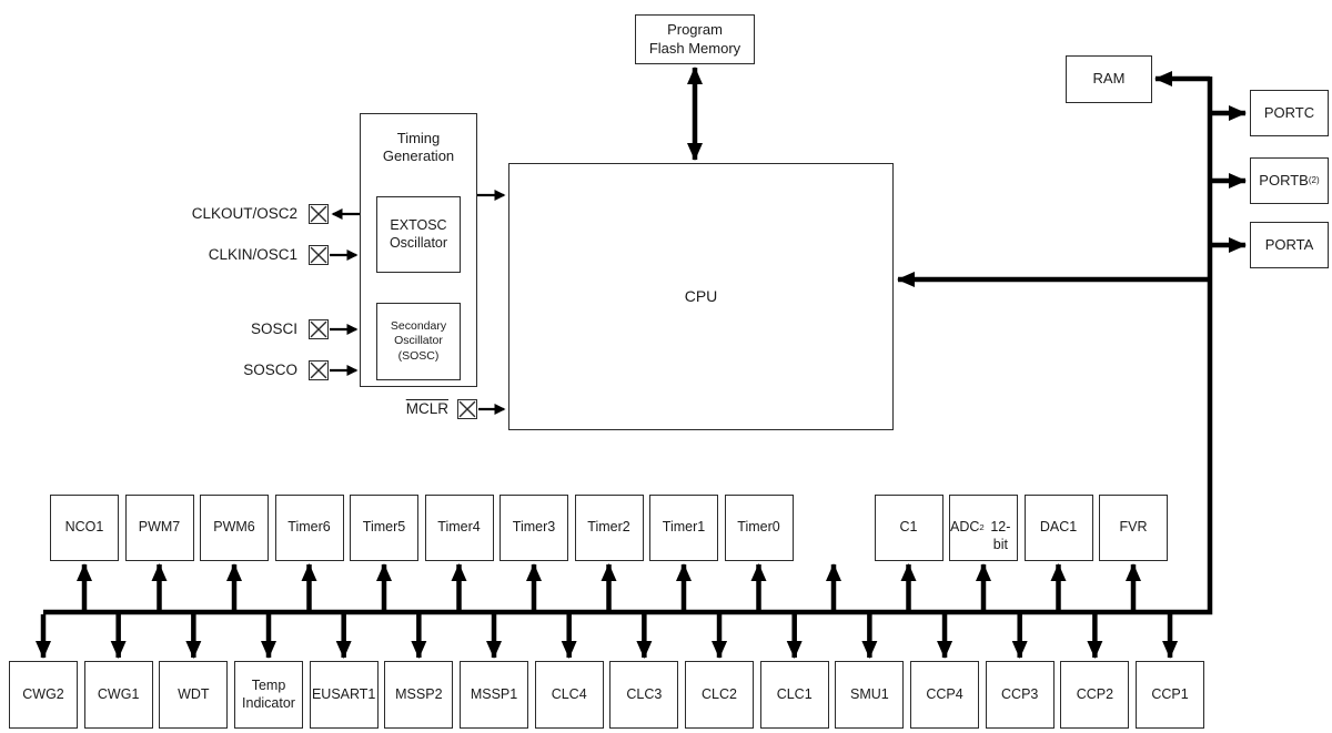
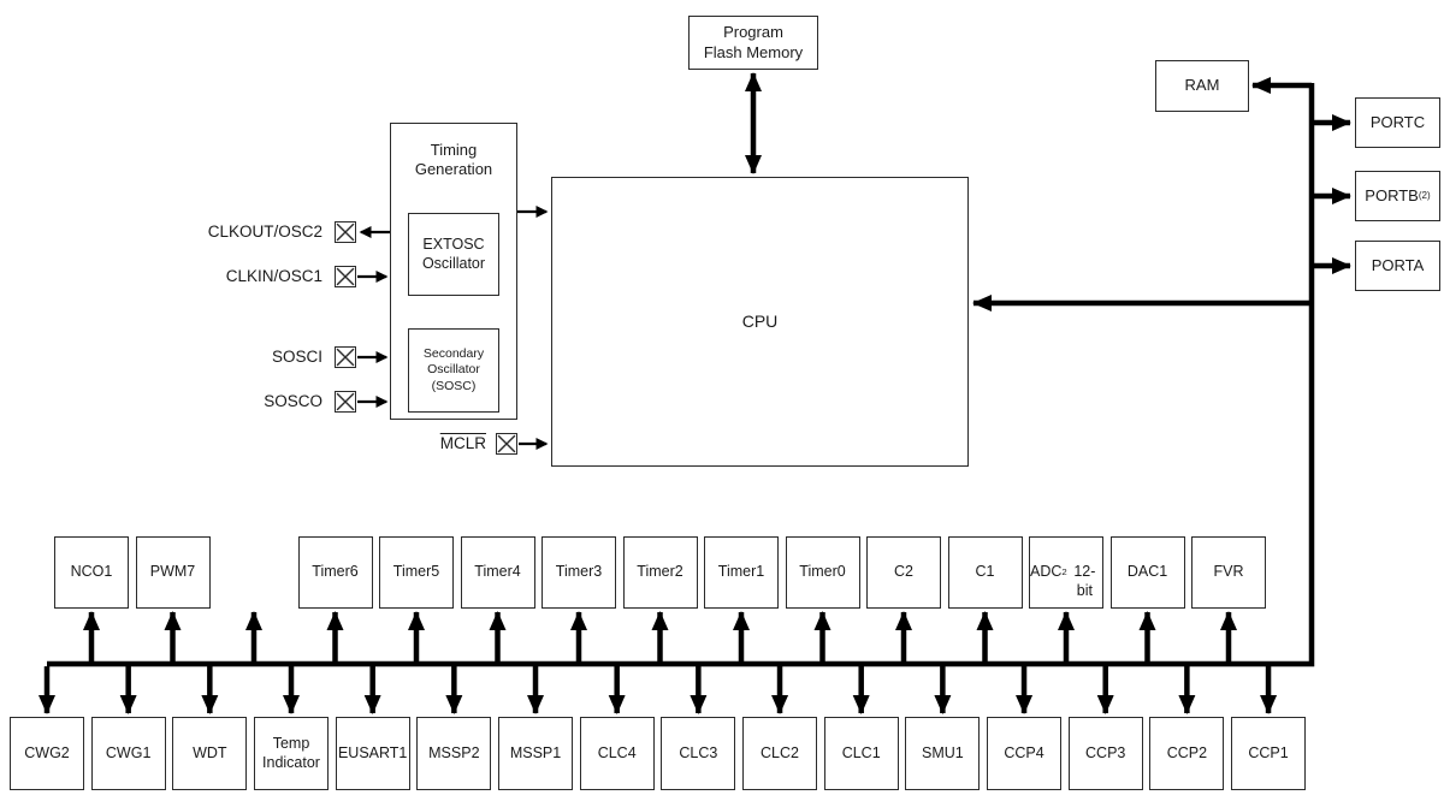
  Program
  Flash Memory
  RAM
  CPU
  Timing
  Generation
  EXTOSC
  Oscillator
  Secondary
  Oscillator
  (SOSC)
  PORTC
  PORTB
  (2)
  PORTA
  NCO1
  PWM7
- PWM6
  Timer6
  Timer5
  Timer4
  Timer3
  Timer2
  Timer1
  Timer0
+ C2
  C1
  ADC
  2
  12-bit
  DAC1
  FVR
  CWG2
  CWG1
  WDT
  Temp
  Indicator
  EUSART1
  MSSP2
  MSSP1
  CLC4
  CLC3
  CLC2
  CLC1
  SMU1
  CCP4
  CCP3
  CCP2
  CCP1
  CLKOUT/OSC2
  CLKIN/OSC1
  SOSCI
  SOSCO
  MCLR
